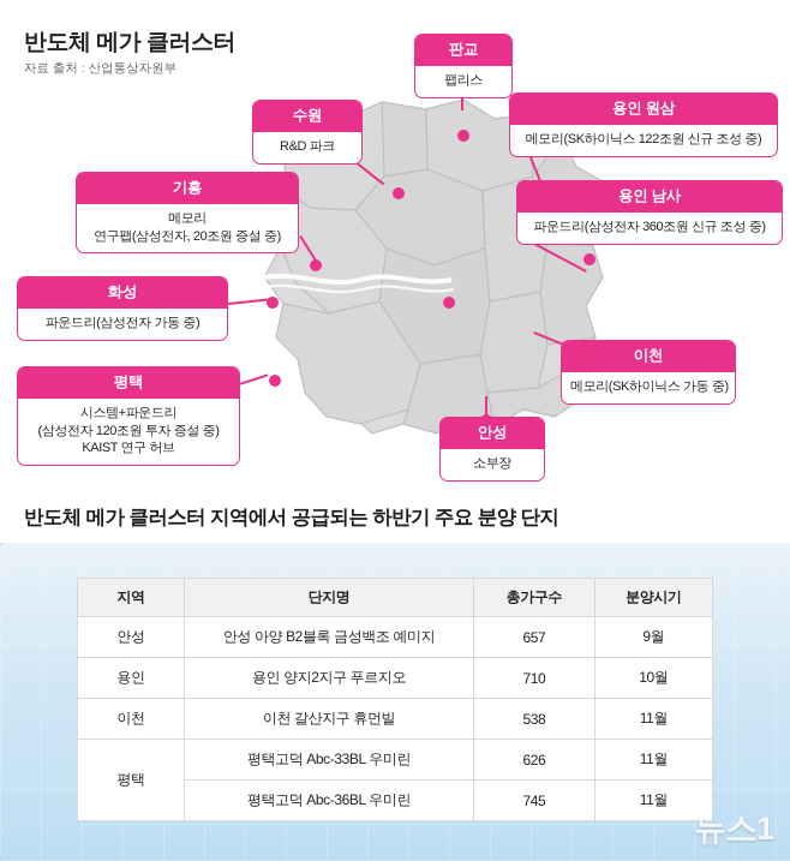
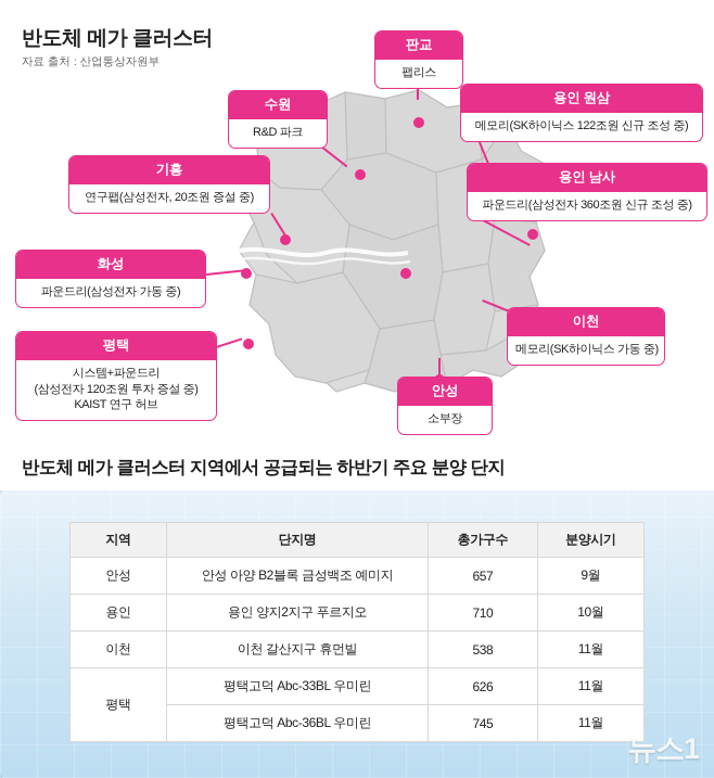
  반도체 메가 클러스터
  자료 출처 : 산업통상자원부
  판교
  팹리스
  수원
  R&D 파크
  용인 원삼
  메모리(SK하이닉스 122조원 신규 조성 중)
  기흥
- 메모리
  연구팹(삼성전자, 20조원 증설 중)
  용인 남사
  파운드리(삼성전자 360조원 신규 조성 중)
  화성
  파운드리(삼성전자 가동 중)
  이천
  메모리(SK하이닉스 가동 중)
  평택
  시스템+파운드리
  (삼성전자 120조원 투자 증설 중)
  KAIST 연구 허브
  안성
  소부장
  반도체 메가 클러스터 지역에서 공급되는 하반기 주요 분양 단지
  지역	단지명	총가구수	분양시기
  안성	안성 아양 B2블록 금성백조 예미지	657	9월
  용인	용인 양지2지구 푸르지오	710	10월
  이천	이천 갈산지구 휴먼빌	538	11월
  평택	평택고덕 Abc-33BL 우미린	626	11월
  평택고덕 Abc-36BL 우미린	745	11월
  뉴스1
